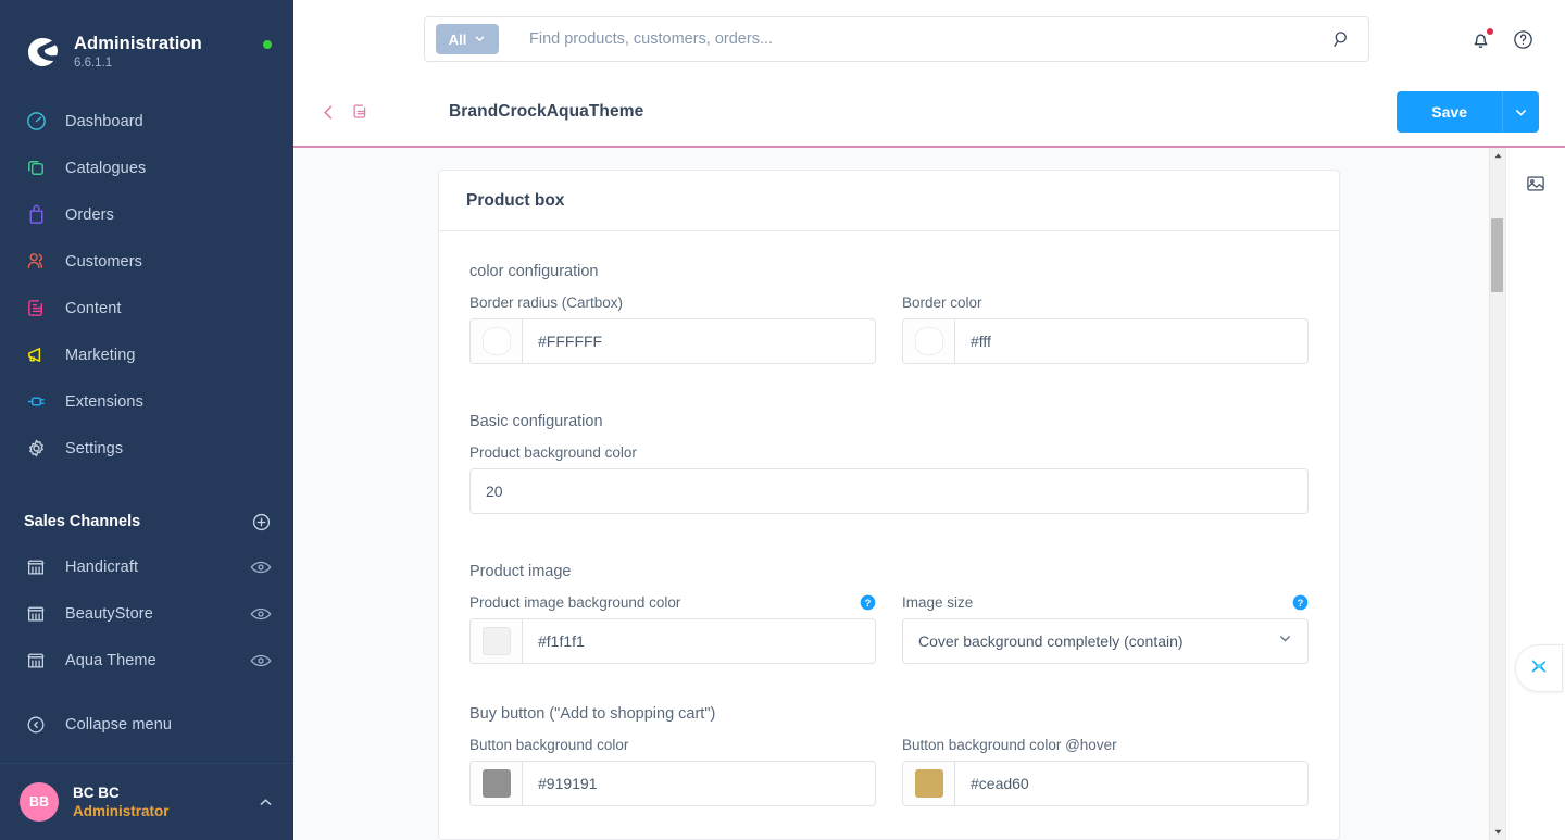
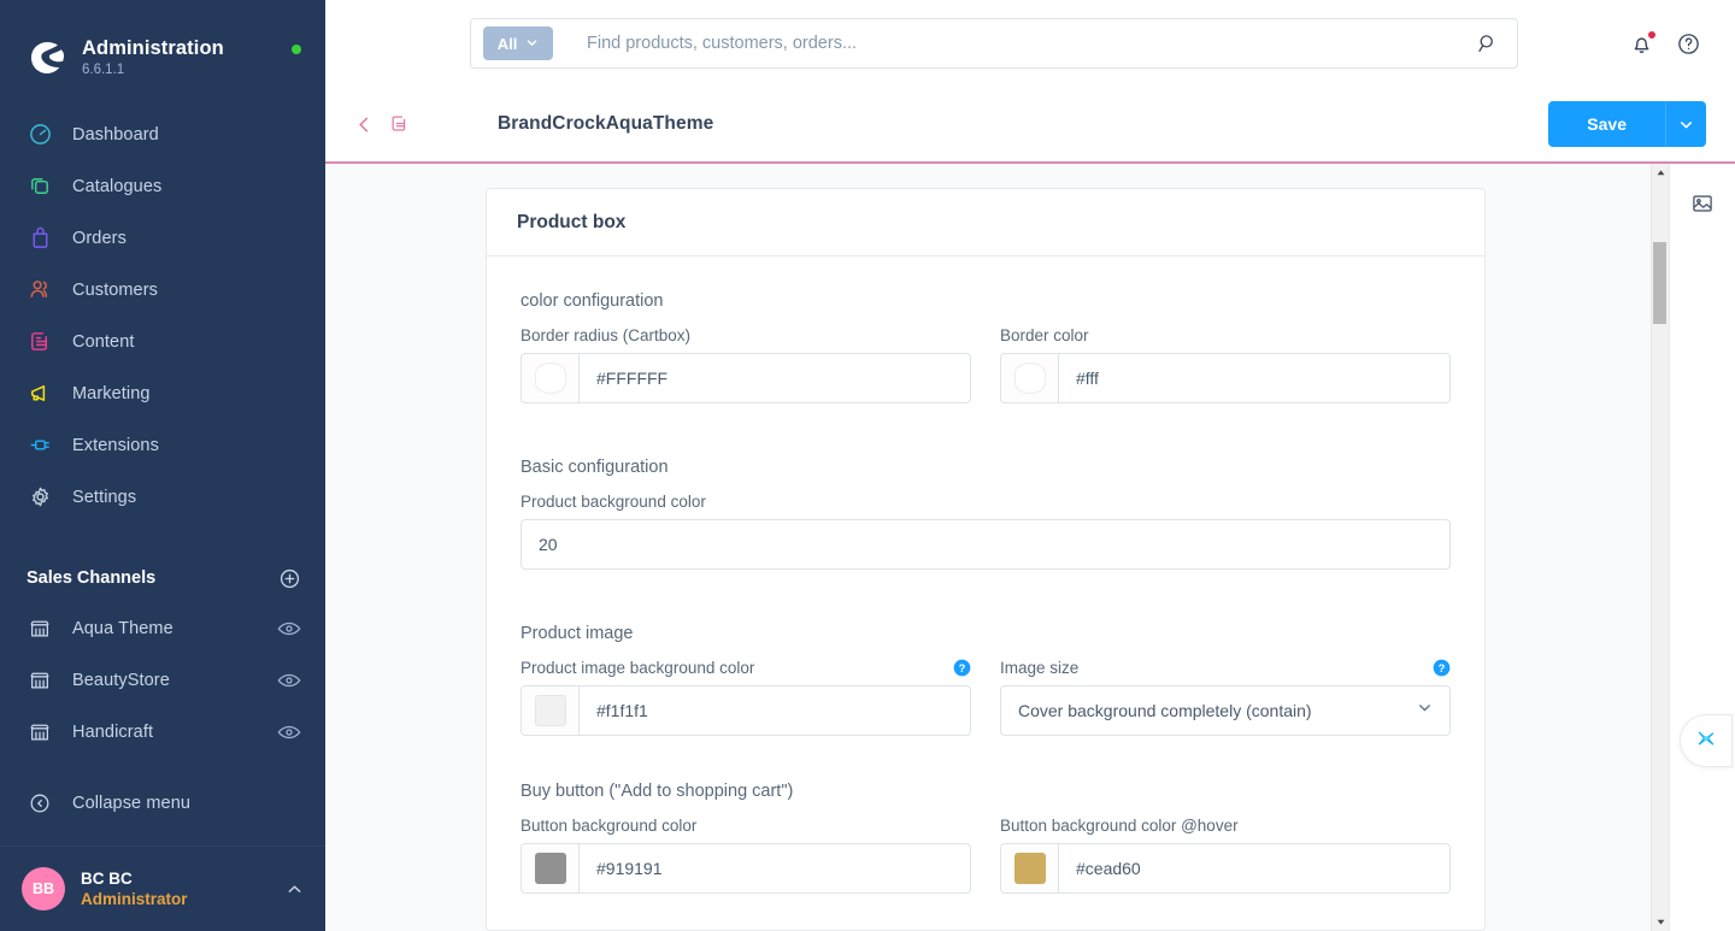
  Administration
  6.6.1.1
  Dashboard
  Catalogues
  Orders
  Customers
  Content
  Marketing
  Extensions
  Settings
  Sales Channels
- Handicraft
+ Aqua Theme
  BeautyStore
- Aqua Theme
+ Handicraft
  Collapse menu
  BB
  BC BC
  Administrator
  All
  Find products, customers, orders...
  BrandCrockAquaTheme
  Save
  Product box
  color configuration
  Border radius (Cartbox)
  #FFFFFF
  Border color
  #fff
  Basic configuration
  Product background color
  20
  Product image
  Product image background color
  ?
  #f1f1f1
  Image size
  ?
  Cover background completely (contain)
  Buy button ("Add to shopping cart")
  Button background color
  #919191
  Button background color @hover
  #cead60
